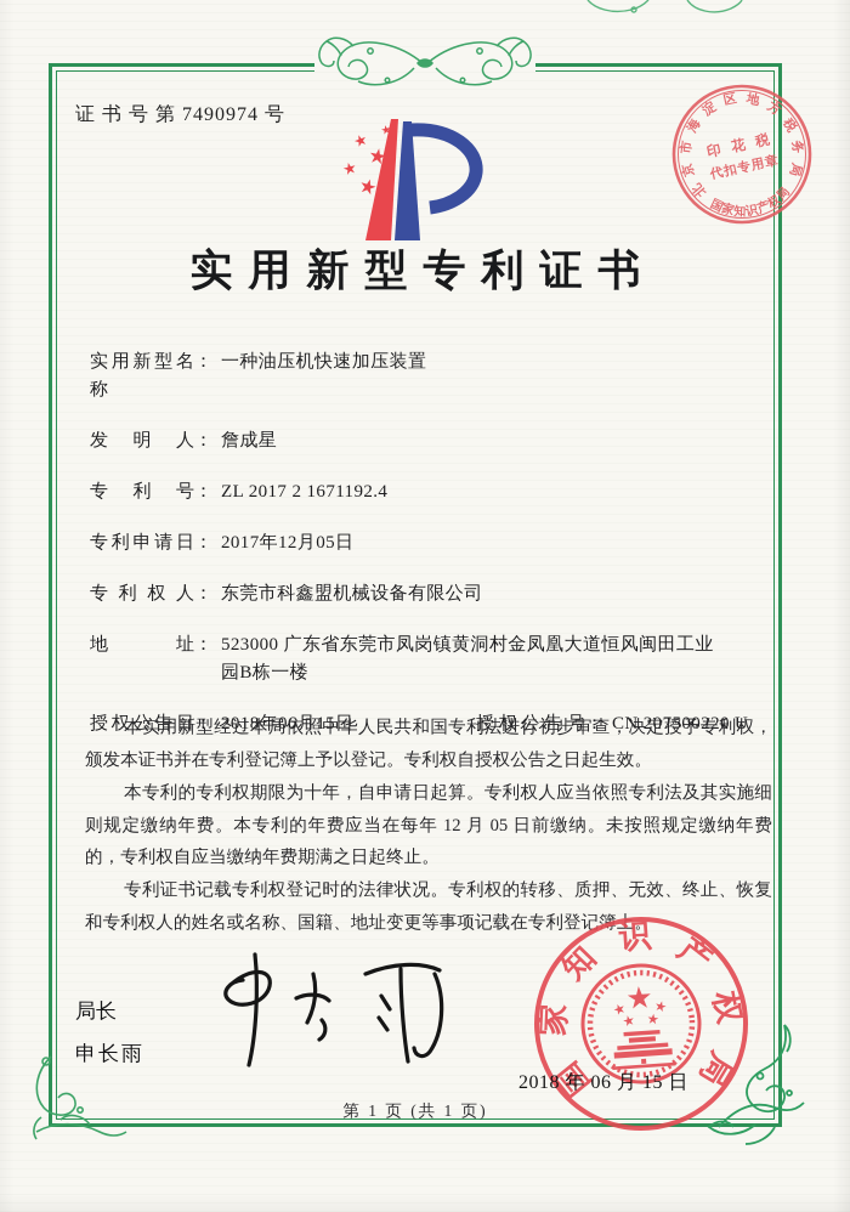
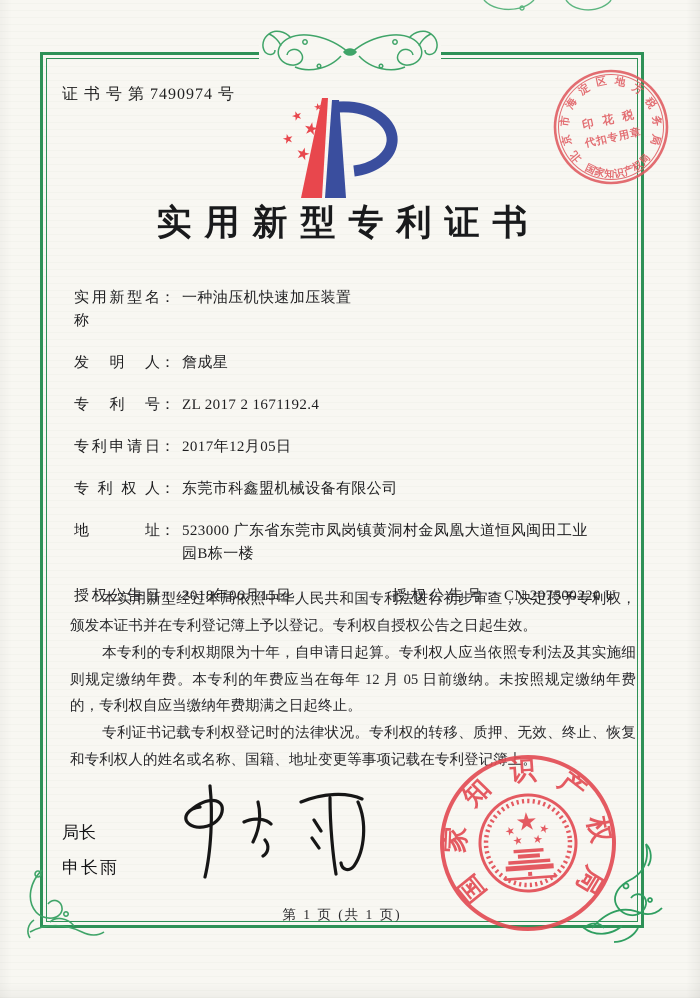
- 2018 年 06 月 15 日
